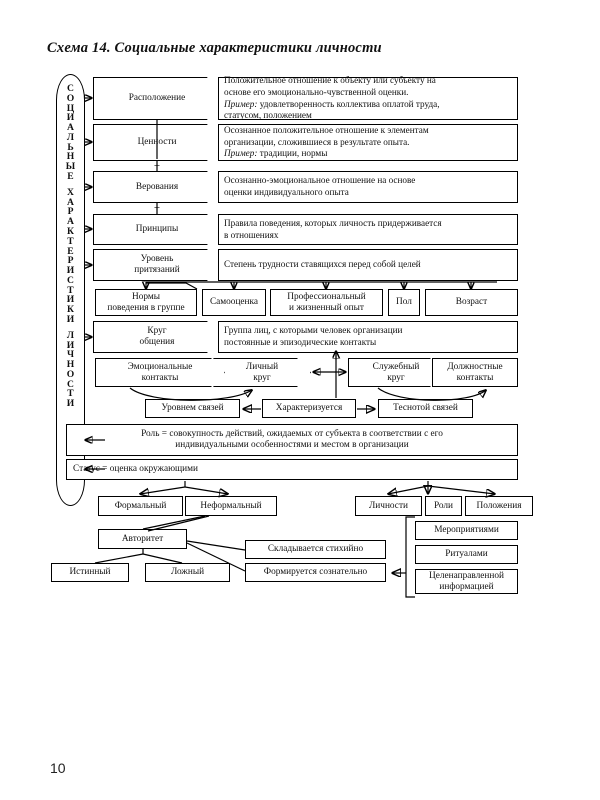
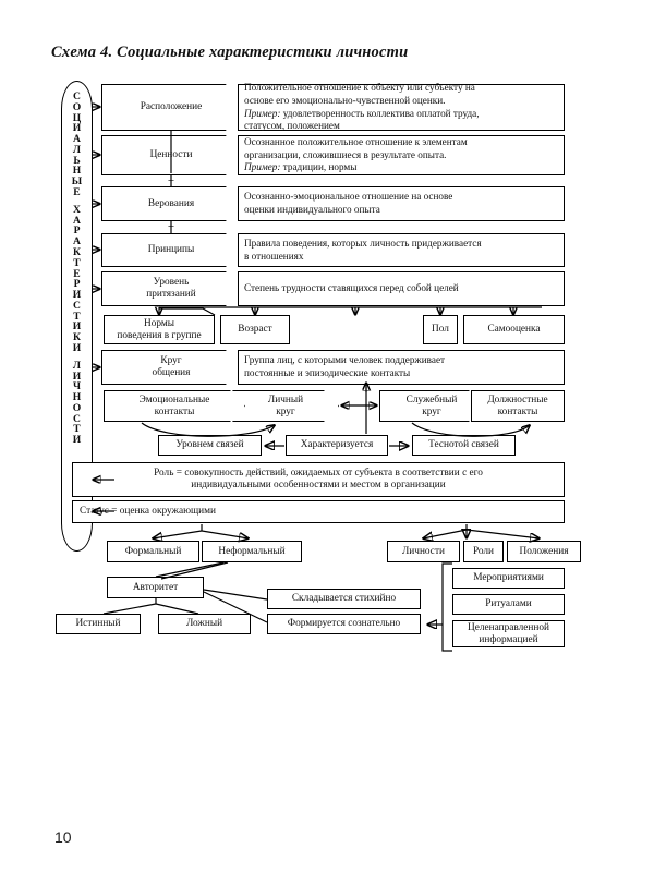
- Схема 14. Социальные характеристики личности
+ Схема 4. Социальные характеристики личности
  10
  С
  О
  Ц
  И
  А
  Л
  Ь
  Н
  Ы
  Е
  Х
  А
  Р
  А
  К
  Т
  Е
  Р
  И
  С
  Т
  И
  К
  И
  Л
  И
  Ч
  Н
  О
  С
  Т
  И
  Расположение
  Положительное отношение к объекту или субъекту на
  основе его эмоционально-чувственной оценки.
  Пример: удовлетворенность коллектива оплатой труда,
  статусом, положением
  Ценности
  Осознанное положительное отношение к элементам
  организации, сложившиеся в результате опыта.
  Пример: традиции, нормы
  Верования
  Осознанно-эмоциональное отношение на основе
  оценки индивидуального опыта
  Принципы
  Правила поведения, которых личность придерживается
  в отношениях
  Уровень
  притязаний
  Степень трудности ставящихся перед собой целей
  Нормы
  поведения в группе
- Самооценка
+ Возраст
- Профессиональный
- и жизненный опыт
  Пол
- Возраст
+ Самооценка
  Круг
  общения
- Группа лиц, с которыми человек организации
+ Группа лиц, с которыми человек поддерживает
  постоянные и эпизодические контакты
  Эмоциональные
  контакты
  Личный
  круг
  Служебный
  круг
  Должностные
  контакты
  Уровнем связей
  Характеризуется
  Теснотой связей
  Роль = совокупность действий, ожидаемых от субъекта в соответствии с его
  индивидуальными особенностями и местом в организации
  Ст оценка окружающими
  Формальный
  Неформальный
  Личности
  Роли
  Положения
  Авторитет
  Истинный
  Ложный
  Складывается стихийно
  Формируется сознательно
  Мероприятиями
  Ритуалами
  Целенаправленной
  информацией
